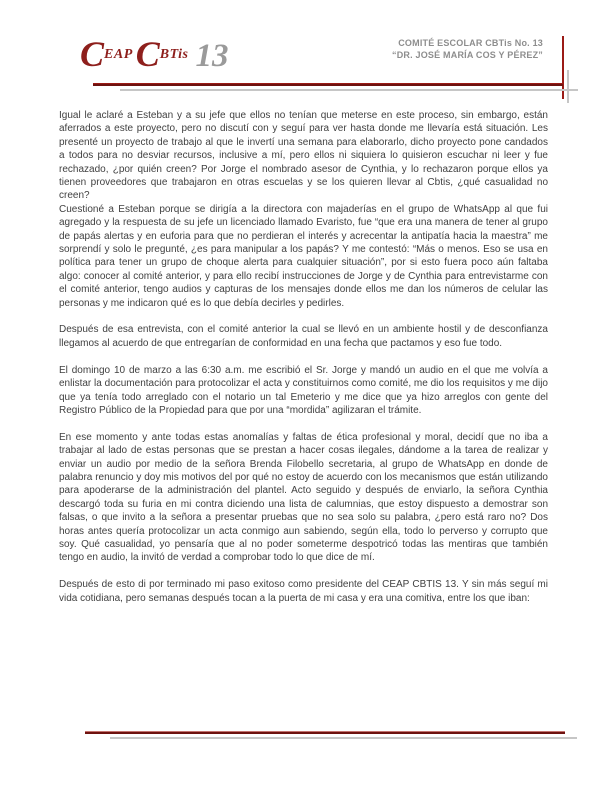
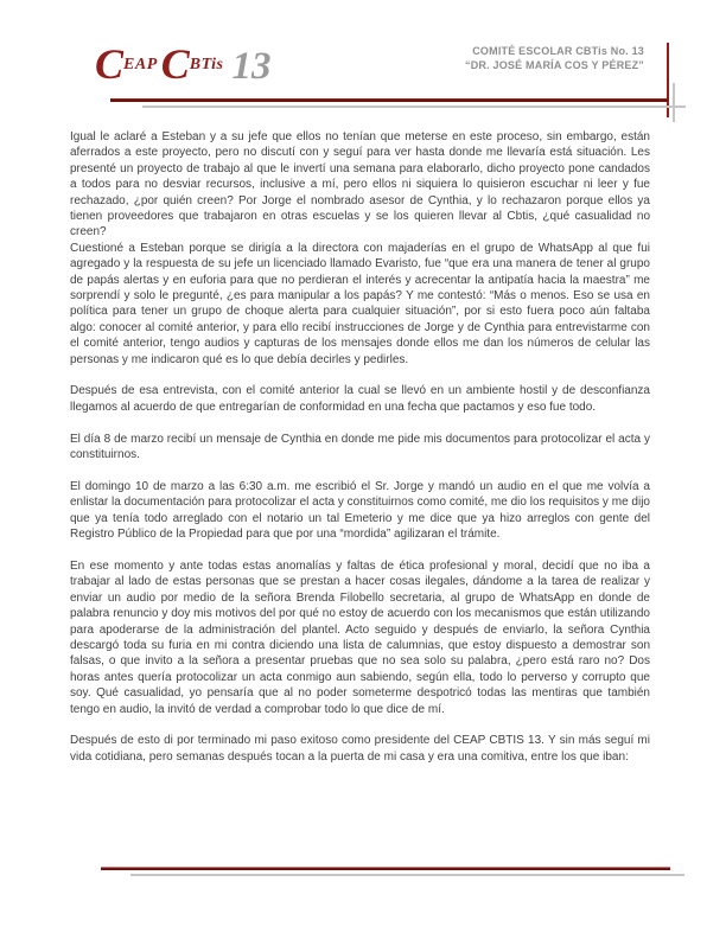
  C
  EAP
  C
  BTis
  13
  COMITÉ ESCOLAR CBTis No. 13
  “DR. JOSÉ MARÍA COS Y PÉREZ”
  Igual le aclaré a Esteban y a su jefe que ellos no tenían que meterse en este proceso, sin embargo, están aferrados a este proyecto, pero no discutí con y seguí para ver hasta donde me llevaría está situación. Les presenté un proyecto de trabajo al que le invertí una semana para elaborarlo, dicho proyecto pone candados a todos para no desviar recursos, inclusive a mí, pero ellos ni siquiera lo quisieron escuchar ni leer y fue rechazado, ¿por quién creen? Por Jorge el nombrado asesor de Cynthia, y lo rechazaron porque ellos ya tienen proveedores que trabajaron en otras escuelas y se los quieren llevar al Cbtis, ¿qué casualidad no creen?
  Cuestioné a Esteban porque se dirigía a la directora con majaderías en el grupo de WhatsApp al que fui agregado y la respuesta de su jefe un licenciado llamado Evaristo, fue “que era una manera de tener al grupo de papás alertas y en euforia para que no perdieran el interés y acrecentar la antipatía hacia la maestra” me sorprendí y solo le pregunté, ¿es para manipular a los papás? Y me contestó: “Más o menos. Eso se usa en política para tener un grupo de choque alerta para cualquier situación”, por si esto fuera poco aún faltaba algo: conocer al comité anterior, y para ello recibí instrucciones de Jorge y de Cynthia para entrevistarme con el comité anterior, tengo audios y capturas de los mensajes donde ellos me dan los números de celular las personas y me indicaron qué es lo que debía decirles y pedirles.
  Después de esa entrevista, con el comité anterior la cual se llevó en un ambiente hostil y de desconfianza llegamos al acuerdo de que entregarían de conformidad en una fecha que pactamos y eso fue todo.
+ El día 8 de marzo recibí un mensaje de Cynthia en donde me pide mis documentos para protocolizar el acta y constituirnos.
  El domingo 10 de marzo a las 6:30 a.m. me escribió el Sr. Jorge y mandó un audio en el que me volvía a enlistar la documentación para protocolizar el acta y constituirnos como comité, me dio los requisitos y me dijo que ya tenía todo arreglado con el notario un tal Emeterio y me dice que ya hizo arreglos con gente del Registro Público de la Propiedad para que por una “mordida” agilizaran el trámite.
  En ese momento y ante todas estas anomalías y faltas de ética profesional y moral, decidí que no iba a trabajar al lado de estas personas que se prestan a hacer cosas ilegales, dándome a la tarea de realizar y enviar un audio por medio de la señora Brenda Filobello secretaria, al grupo de WhatsApp en donde de palabra renuncio y doy mis motivos del por qué no estoy de acuerdo con los mecanismos que están utilizando para apoderarse de la administración del plantel. Acto seguido y después de enviarlo, la señora Cynthia descargó toda su furia en mi contra diciendo una lista de calumnias, que estoy dispuesto a demostrar son falsas, o que invito a la señora a presentar pruebas que no sea solo su palabra, ¿pero está raro no? Dos horas antes quería protocolizar un acta conmigo aun sabiendo, según ella, todo lo perverso y corrupto que soy. Qué casualidad, yo pensaría que al no poder someterme despotricó todas las mentiras que también tengo en audio, la invitó de verdad a comprobar todo lo que dice de mí.
  Después de esto di por terminado mi paso exitoso como presidente del CEAP CBTIS 13. Y sin más seguí mi vida cotidiana, pero semanas después tocan a la puerta de mi casa y era una comitiva, entre los que iban:
